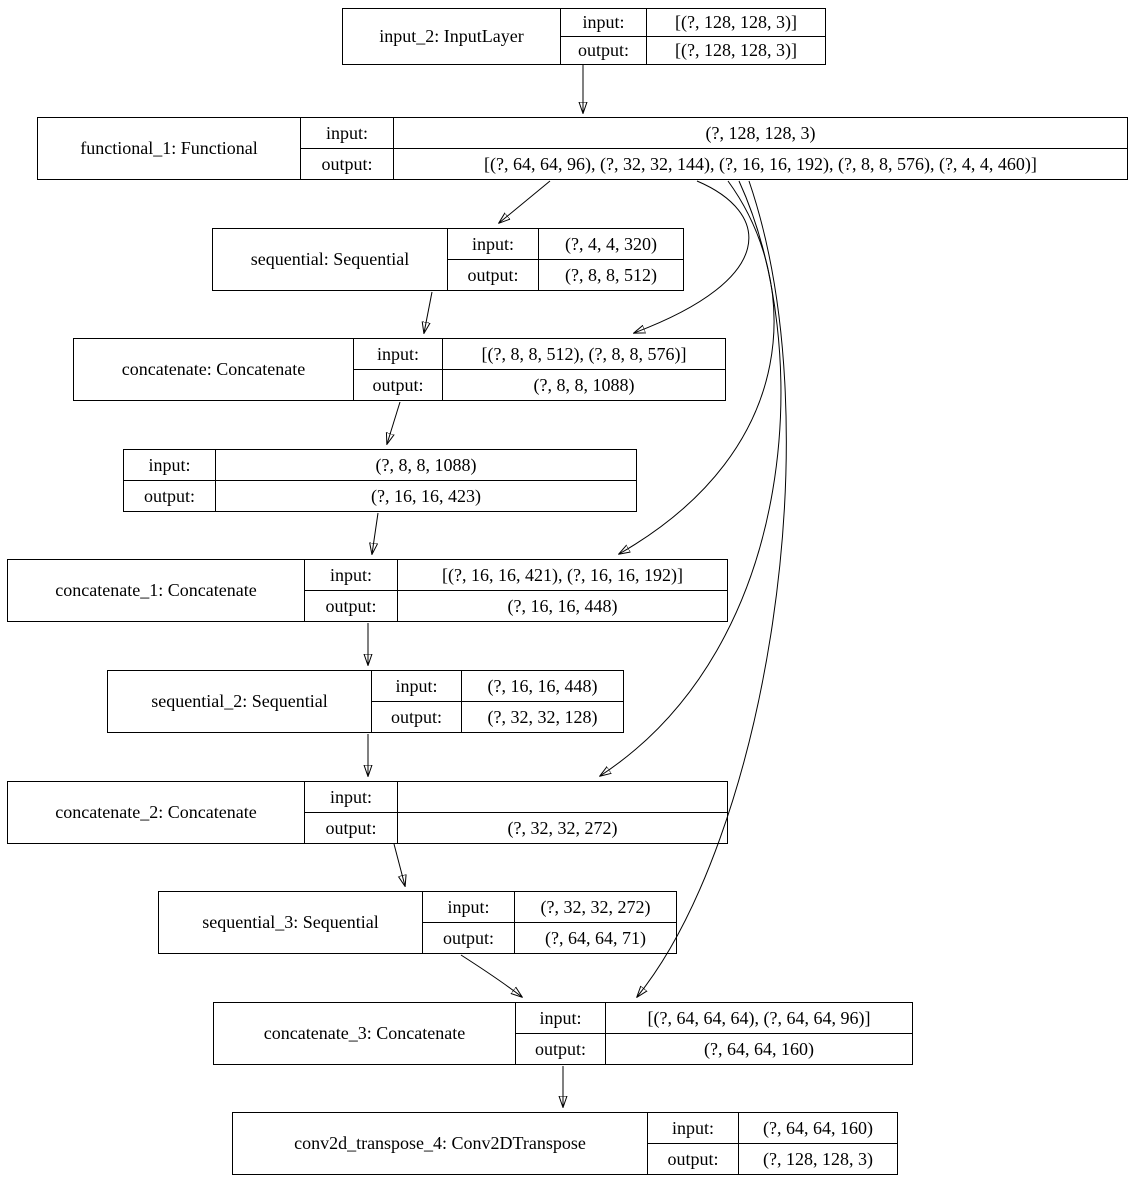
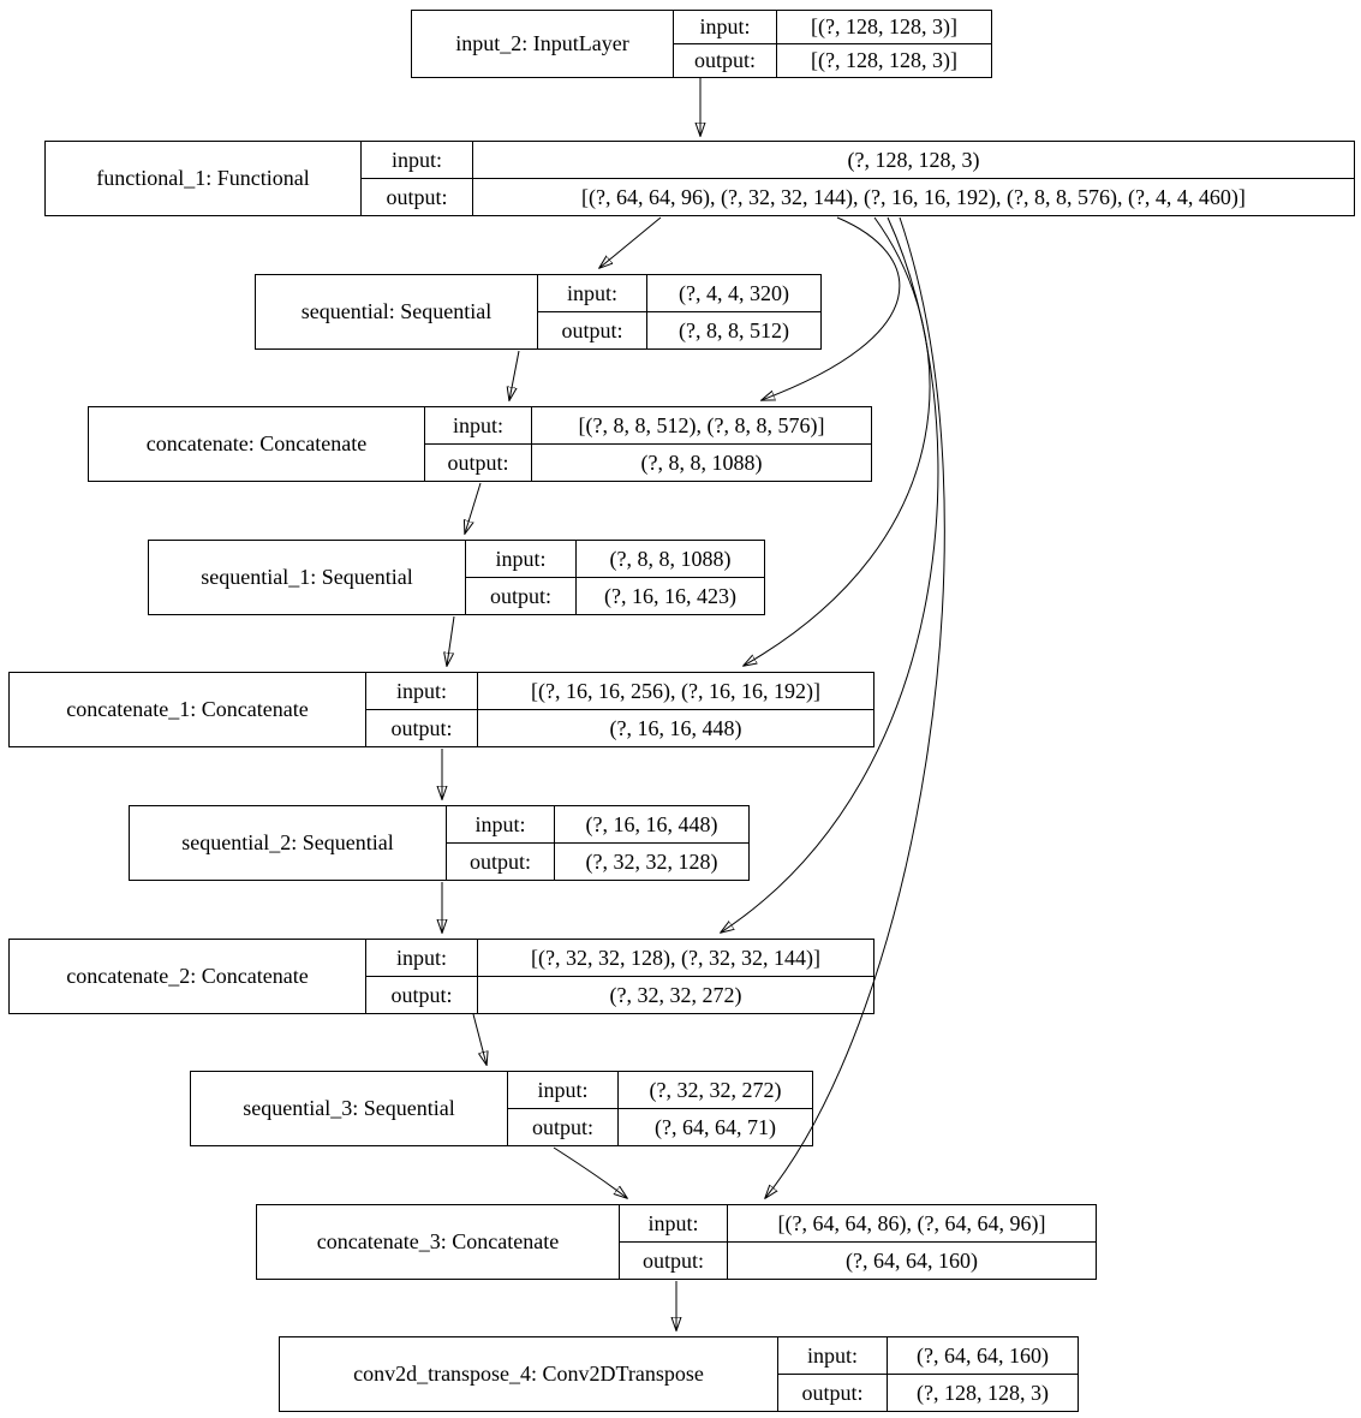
  input_2: InputLayer
  input:
  [(?, 128, 128, 3)]
  output:
  [(?, 128, 128, 3)]
  functional_1: Functional
  input:
  (?, 128, 128, 3)
  output:
  [(?, 64, 64, 96), (?, 32, 32, 144), (?, 16, 16, 192), (?, 8, 8, 576), (?, 4, 4, 460)]
  sequential: Sequential
  input:
  (?, 4, 4, 320)
  output:
  (?, 8, 8, 512)
  concatenate: Concatenate
  input:
  [(?, 8, 8, 512), (?, 8, 8, 576)]
  output:
  (?, 8, 8, 1088)
+ sequential_1: Sequential
  input:
  (?, 8, 8, 1088)
  output:
  (?, 16, 16, 423)
  concatenate_1: Concatenate
  input:
- [(?, 16, 16, 421), (?, 16, 16, 192)]
+ [(?, 16, 16, 256), (?, 16, 16, 192)]
  output:
  (?, 16, 16, 448)
  sequential_2: Sequential
  input:
  (?, 16, 16, 448)
  output:
  (?, 32, 32, 128)
  concatenate_2: Concatenate
  input:
+ [(?, 32, 32, 128), (?, 32, 32, 144)]
  output:
  (?, 32, 32, 272)
  sequential_3: Sequential
  input:
  (?, 32, 32, 272)
  output:
  (?, 64, 64, 71)
  concatenate_3: Concatenate
  input:
- [(?, 64, 64, 64), (?, 64, 64, 96)]
+ [(?, 64, 64, 86), (?, 64, 64, 96)]
  output:
  (?, 64, 64, 160)
  conv2d_transpose_4: Conv2DTranspose
  input:
  (?, 64, 64, 160)
  output:
  (?, 128, 128, 3)
